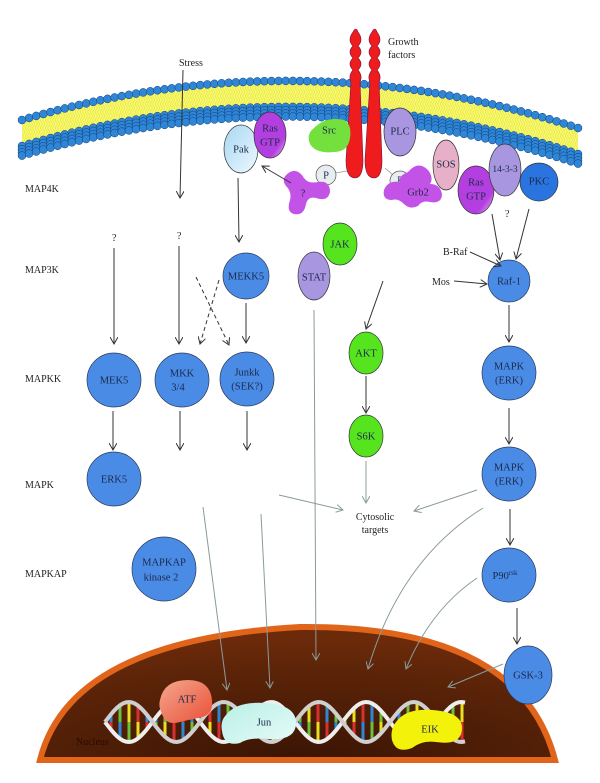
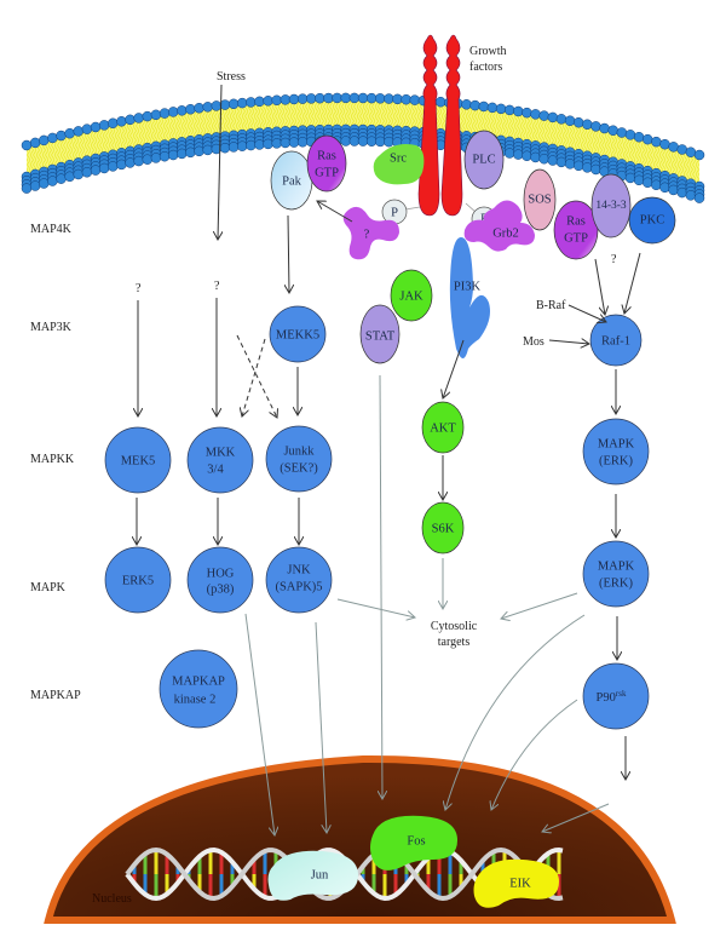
  Stress
  Growth
  factors
  MAP4K
  MAP3K
  MAPKK
  MAPK
  MAPKAP
  Pak
  Ras
  GTP
  Src
  PLC
  P
  ?
  Grb2
  SOS
  Ras
  GTP
  14-3-3
  PKC
  ?
  ?
  ?
  MEKK5
  JAK
  STAT
+ PI3K
  Raf-1
  B-Raf
  Mos
  MEK5
  MKK
  3/4
  Junkk
  (SEK?)
  AKT
  MAPK
  (ERK)
  ERK5
+ HOG
+ (p38)
+ JNK
+ (SAPK)5
  S6K
  MAPK
  (ERK)
  Cytosolic
  targets
  MAPKAP
  kinase 2
  P90rsk
  Nucleus
- ATF
  Jun
+ Fos
  EIK
- GSK-3
